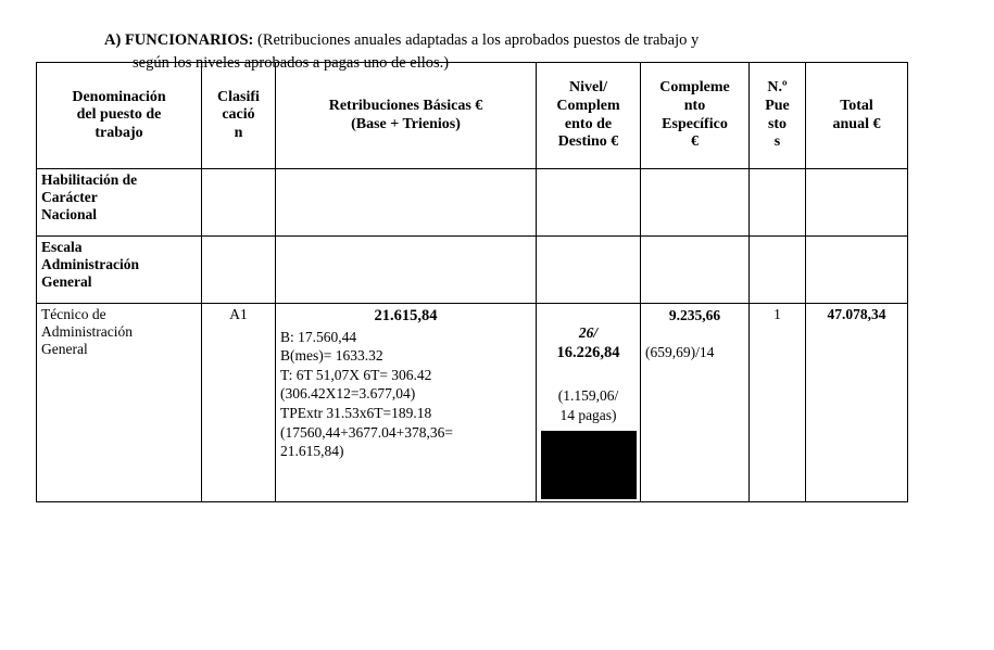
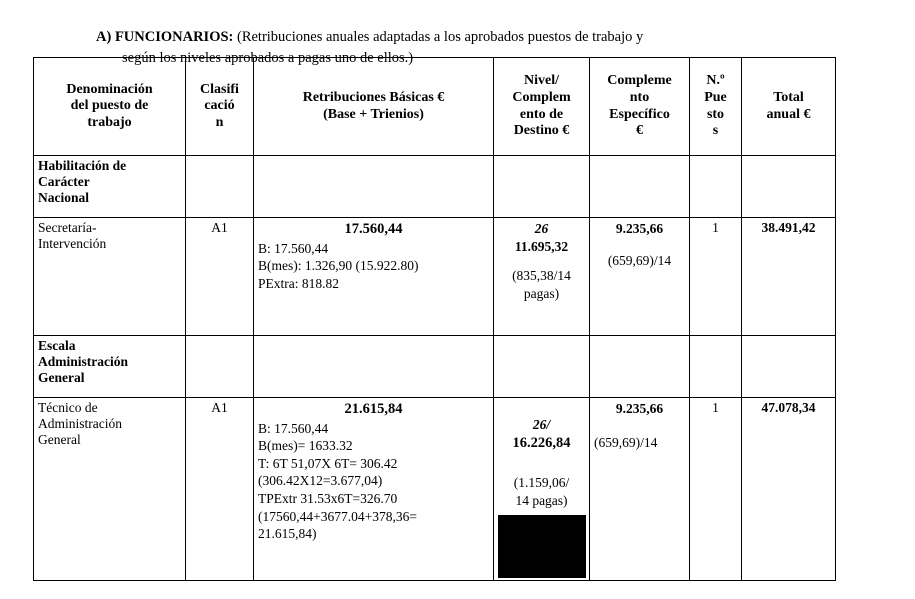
  A) FUNCIONARIOS: (Retribuciones anuales adaptadas a los aprobados puestos de trabajo y
  según los niveles aprobados a pagas uno de ellos.)
  Denominación del puesto de trabajo	Clasifi cació n	Retribuciones Básicas € (Base + Trienios)	Nivel/ Complem ento de Destino €	Compleme nto Específico €	N.º Pue sto s	Total anual €
  Habilitación de Carácter Nacional
+ Secretaría- Intervención	A1	17.560,44 B: 17.560,44 B(mes): 1.326,90 (15.922.80) PExtra: 818.82	26 11.695,32 (835,38/14 pagas)	9.235,66 (659,69)/14	1	38.491,42
  Escala Administración General
- Técnico de Administración General	A1	21.615,84 B: 17.560,44 B(mes)= 1633.32 T: 6T 51,07X 6T= 306.42 (306.42X12=3.677,04) TPExtr 31.53x6T=189.18 (17560,44+3677.04+378,36= 21.615,84)	26/ 16.226,84 (1.159,06/ 14 pagas)	9.235,66 (659,69)/14	1	47.078,34
+ Técnico de Administración General	A1	21.615,84 B: 17.560,44 B(mes)= 1633.32 T: 6T 51,07X 6T= 306.42 (306.42X12=3.677,04) TPExtr 31.53x6T=326.70 (17560,44+3677.04+378,36= 21.615,84)	26/ 16.226,84 (1.159,06/ 14 pagas)	9.235,66 (659,69)/14	1	47.078,34
